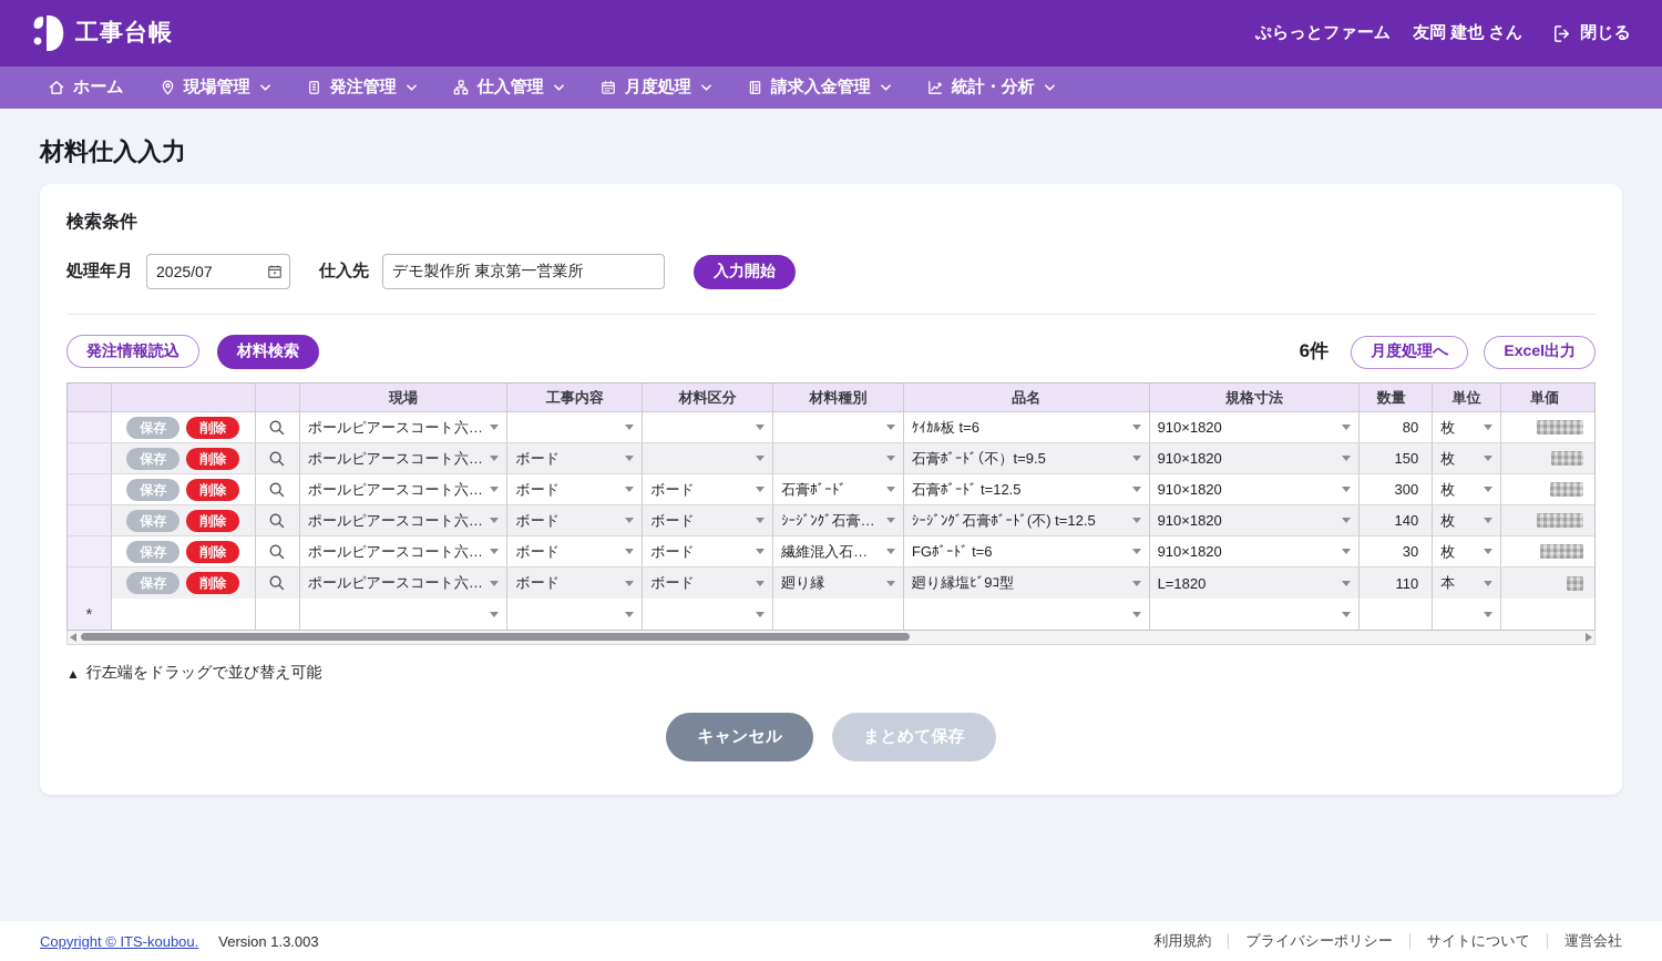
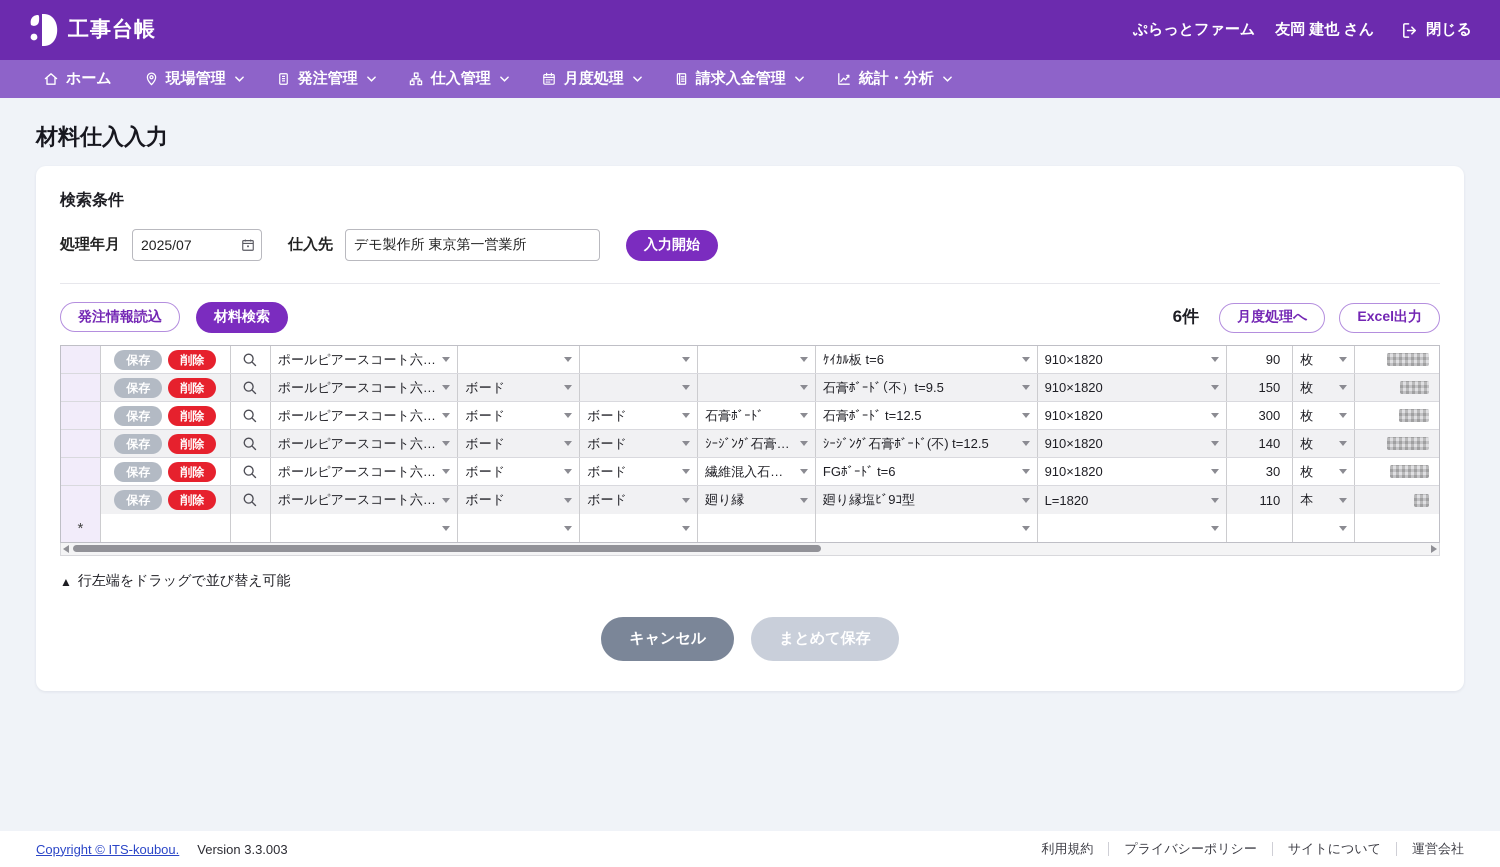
  工事台帳
  ぷらっとファーム
  友岡 建也 さん
  閉じる
  ホーム
  現場管理
  発注管理
  仕入管理
  月度処理
  請求入金管理
  統計・分析
  材料仕入入力
  検索条件
  処理年月
  2025/07
  仕入先
  デモ製作所 東京第一営業所
  入力開始
  発注情報読込
  材料検索
  6件
  月度処理へ
  Excel出力
- 現場
- 工事内容
- 材料区分
- 材料種別
- 品名
- 規格寸法
- 数量
- 単位
- 単価
  保存
  削除
  ポールピアースコート六…
  ｹｲｶﾙ板 t=6
  910×1820
- 80
+ 90
  枚
  保存
  削除
  ポールピアースコート六…
  ボード
  石膏ﾎﾞｰﾄﾞ（不）t=9.5
  910×1820
  150
  枚
  保存
  削除
  ポールピアースコート六…
  ボード
  ボード
  石膏ﾎﾞｰﾄﾞ
  石膏ﾎﾞｰﾄﾞ t=12.5
  910×1820
  300
  枚
  保存
  削除
  ポールピアースコート六…
  ボード
  ボード
  ｼｰｼﾞﾝｸﾞ石膏…
  ｼｰｼﾞﾝｸﾞ石膏ﾎﾞｰﾄﾞ(不) t=12.5
  910×1820
  140
  枚
  保存
  削除
  ポールピアースコート六…
  ボード
  ボード
  繊維混入石膏板
  FGﾎﾞｰﾄﾞ t=6
  910×1820
  30
  枚
  保存
  削除
  ポールピアースコート六…
  ボード
  ボード
  廻り縁
  廻り縁塩ﾋﾞ9ｺ型
  L=1820
  110
  本
  *
  ▲
  行左端をドラッグで並び替え可能
  キャンセル
  まとめて保存
  Copyright © ITS-koubou.
- Version 1.3.003
+ Version 3.3.003
  利用規約
  プライバシーポリシー
  サイトについて
  運営会社
